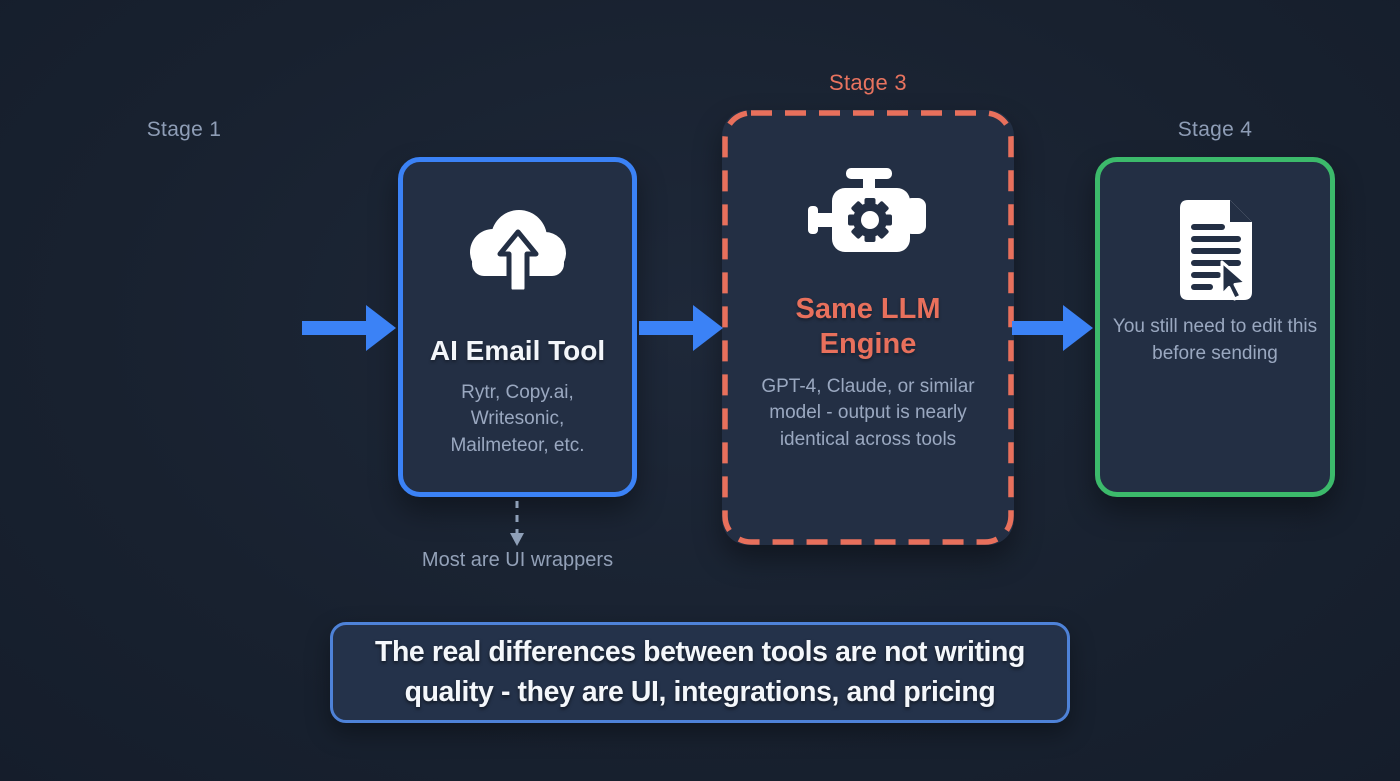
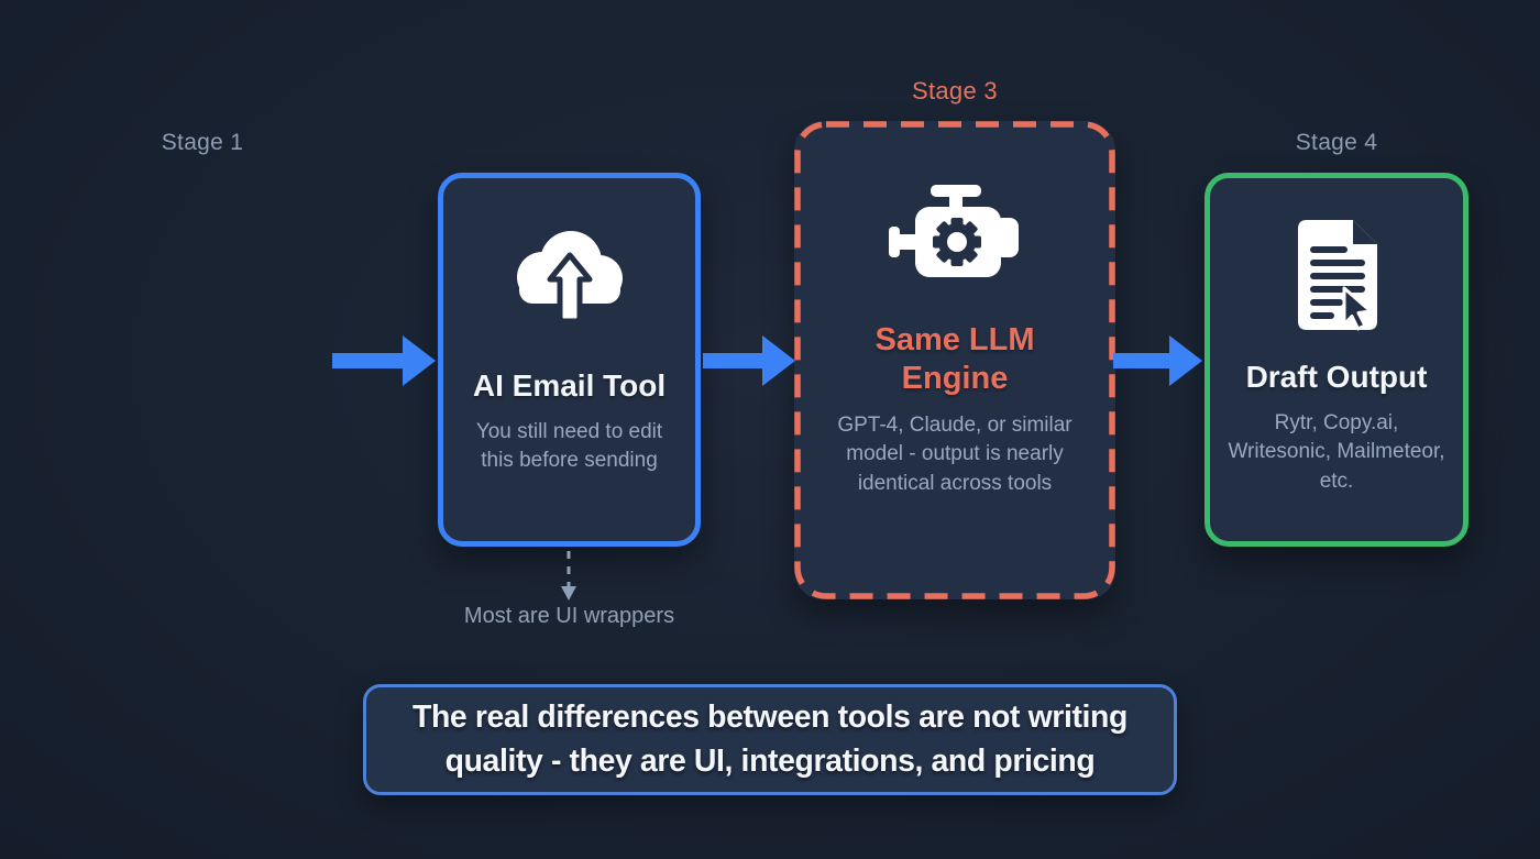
  Stage 1
  Stage 3
  Stage 4
  AI Email Tool
- Rytr, Copy.ai, Writesonic, Mailmeteor, etc.
+ You still need to edit this before sending
  Same LLM Engine
  GPT-4, Claude, or similar model - output is nearly identical across tools
+ Draft Output
- You still need to edit this before sending
+ Rytr, Copy.ai, Writesonic, Mailmeteor, etc.
  Most are UI wrappers
  The real differences between tools are not writing quality - they are UI, integrations, and pricing
